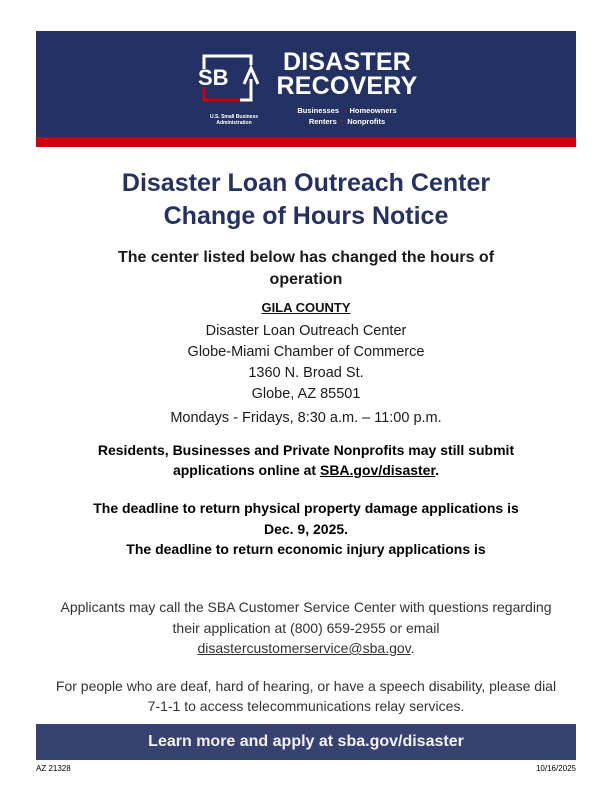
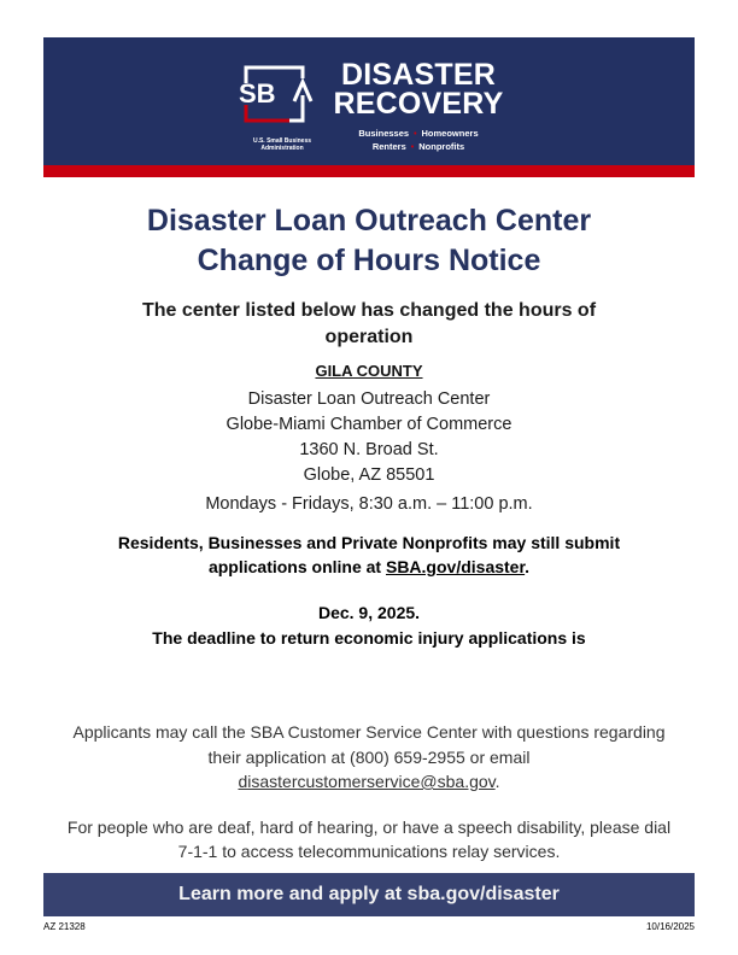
  SB
  DISASTER
  RECOVERY
  Businesses Homeowners
  Renters Nonprofits
  Disaster Loan Outreach Center
  Change of Hours Notice
  The center listed below has changed the hours of operation
  GILA COUNTY
  Disaster Loan Outreach Center
  Globe-Miami Chamber of Commerce
  1360 N. Broad St.
  Globe, AZ 85501
  Mondays - Fridays, 8:30 a.m. – 11:00 p.m.
  Residents, Businesses and Private Nonprofits may still submit applications online at SBA.gov/disaster.
- The deadline to return physical property damage applications is
  Dec. 9, 2025.
  The deadline to return economic injury applications is
  Applicants may call the SBA Customer Service Center with questions regarding their application at (800) 659-2955 or email
  disastercustomerservice@sba.gov.
  For people who are deaf, hard of hearing, or have a speech disability, please dial 7-1-1 to access telecommunications relay services.
  Learn more and apply at sba.gov/disaster
  AZ 21328
  10/16/2025
